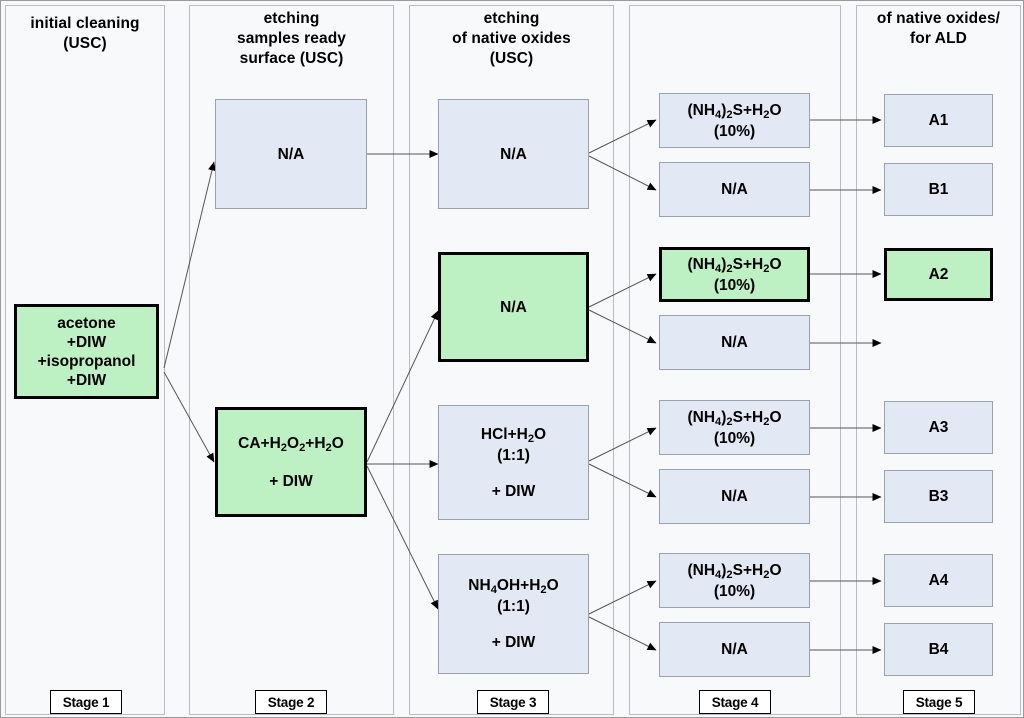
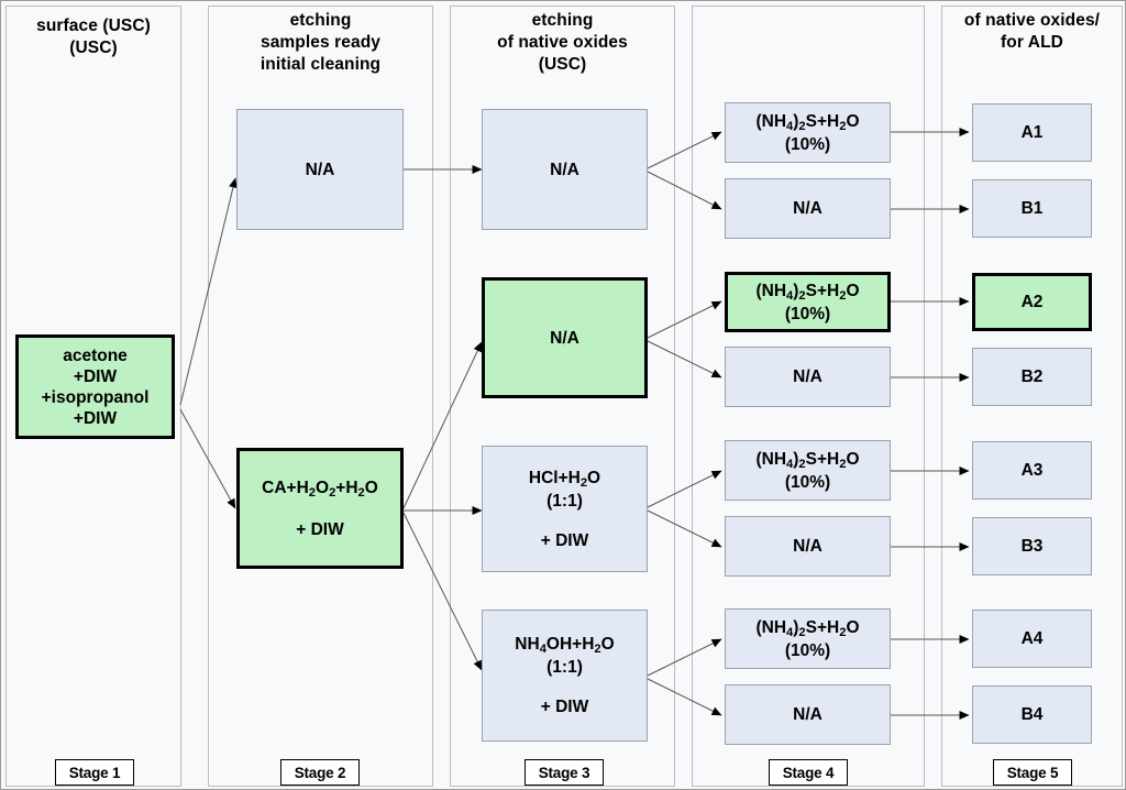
- initial cleaning
+ surface (USC)
  (USC)
  etching
  samples ready
- surface (USC)
+ initial cleaning
  etching
  of native oxides
  (USC)
  of native oxides/
  for ALD
  acetone
  +DIW
  +isopropanol
  +DIW
  N/A
  CA+H2O2+H2O
  + DIW
  N/A
  N/A
  HCl+H2O
  (1:1)
  + DIW
  NH4OH+H2O
  (1:1)
  + DIW
  (NH4)2S+H2O
  (10%)
  N/A
  (NH4)2S+H2O
  (10%)
  N/A
  (NH4)2S+H2O
  (10%)
  N/A
  (NH4)2S+H2O
  (10%)
  N/A
  A1
  B1
  A2
+ B2
  A3
  B3
  A4
  B4
  Stage 1
  Stage 2
  Stage 3
  Stage 4
  Stage 5
